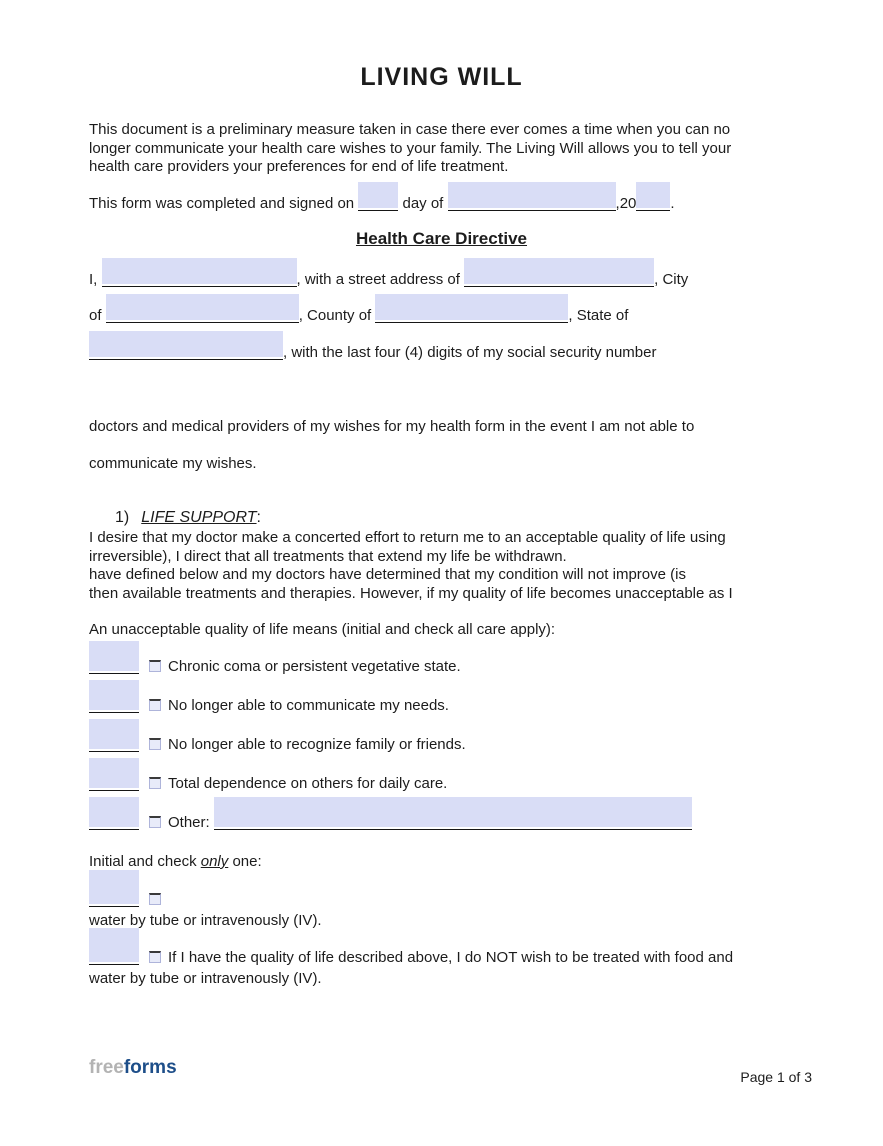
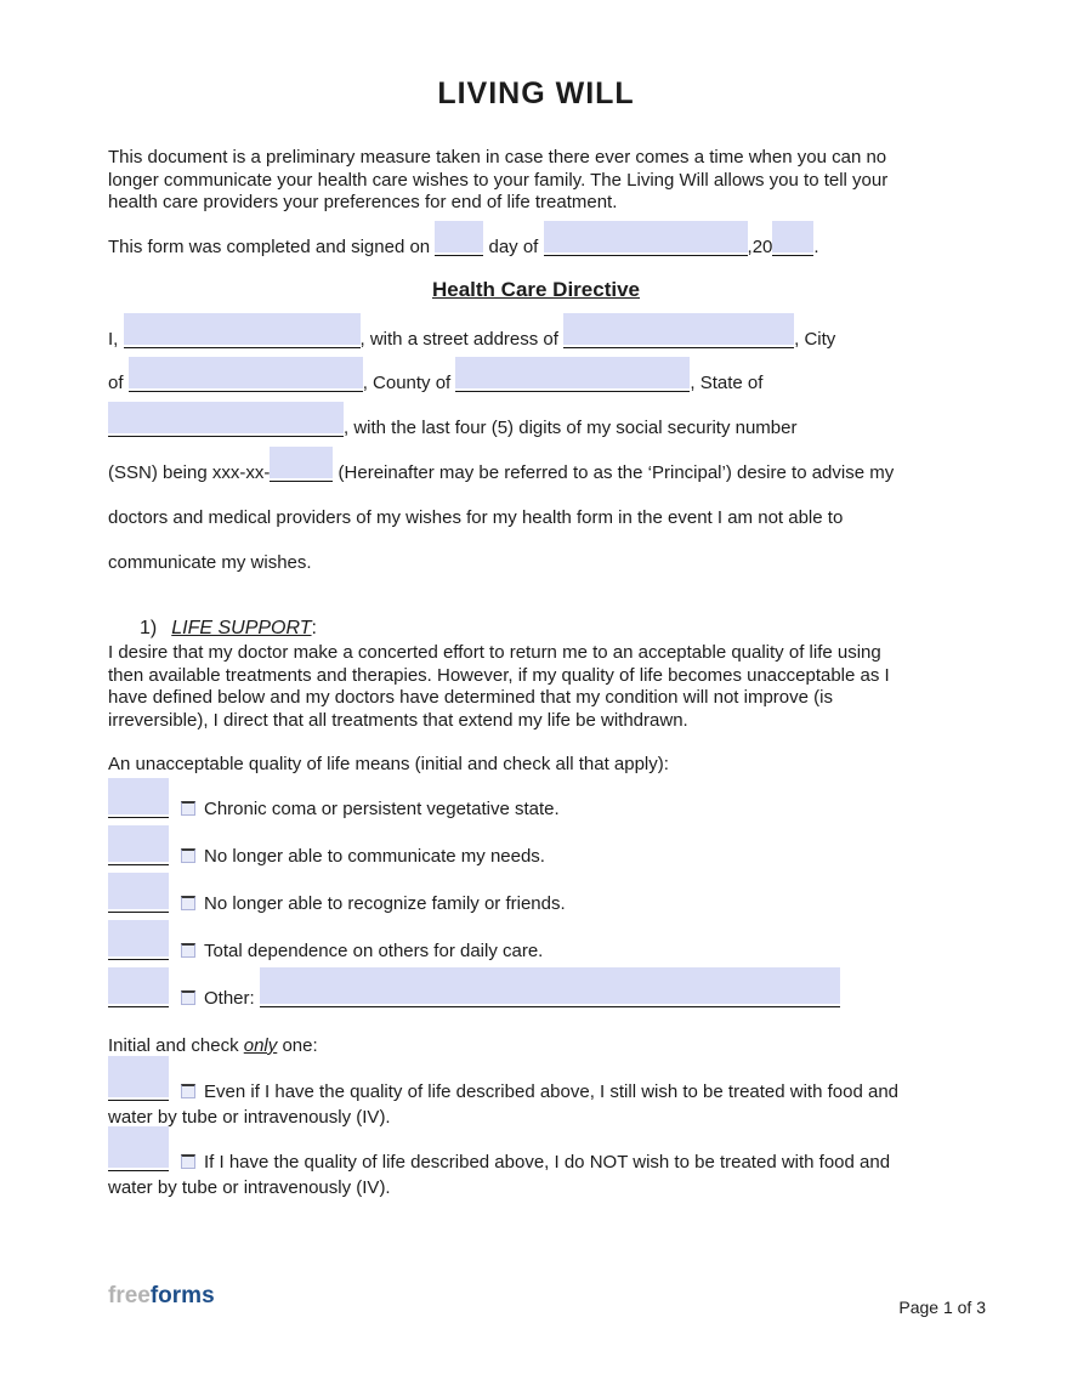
  LIVING WILL
  This document is a preliminary measure taken in case there ever comes a time when you can no
  longer communicate your health care wishes to your family. The Living Will allows you to tell your
  health care providers your preferences for end of life treatment.
  This form was completed and signed on day of ,20 .
  Health Care Directive
  I, , with a street address of , City
  of , County of , State of
- , with the last four (4) digits of my social security number
+ , with the last four (5) digits of my social security number
+ (SSN) being xxx-xx- (Hereinafter may be referred to as the ‘Principal’) desire to advise my
  doctors and medical providers of my wishes for my health form in the event I am not able to
  communicate my wishes.
  1) LIFE SUPPORT:
  I desire that my doctor make a concerted effort to return me to an acceptable quality of life using
- irreversible), I direct that all treatments that extend my life be withdrawn.
+ then available treatments and therapies. However, if my quality of life becomes unacceptable as I
  have defined below and my doctors have determined that my condition will not improve (is
- then available treatments and therapies. However, if my quality of life becomes unacceptable as I
+ irreversible), I direct that all treatments that extend my life be withdrawn.
- An unacceptable quality of life means (initial and check all care apply):
+ An unacceptable quality of life means (initial and check all that apply):
  Chronic coma or persistent vegetative state.
  No longer able to communicate my needs.
  No longer able to recognize family or friends.
  Total dependence on others for daily care.
  Other:
  Initial and check only one:
+ Even if I have the quality of life described above, I still wish to be treated with food and
  water by tube or intravenously (IV).
  If I have the quality of life described above, I do NOT wish to be treated with food and
  water by tube or intravenously (IV).
  freeforms
  Page 1 of 3
